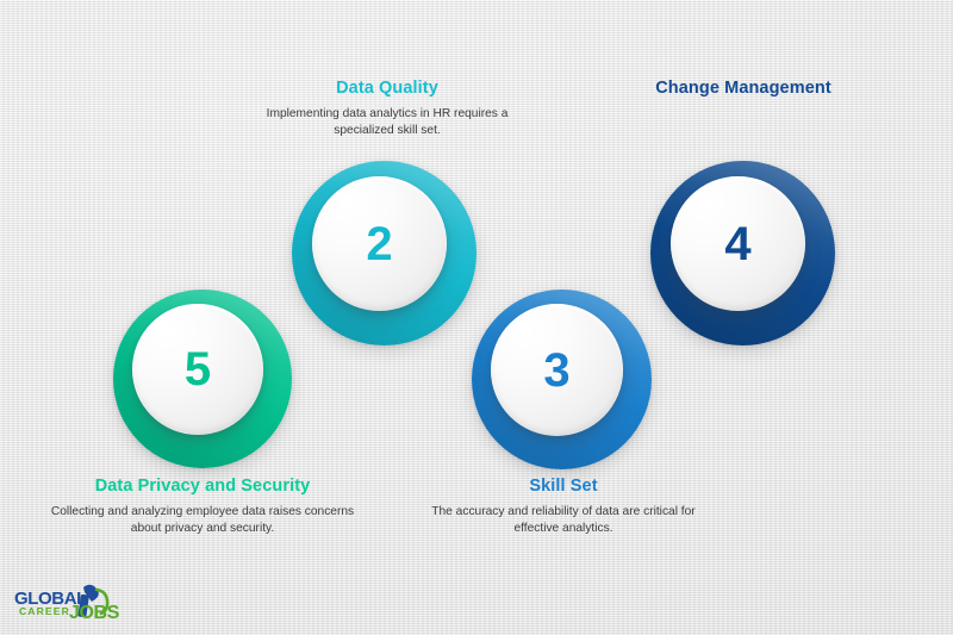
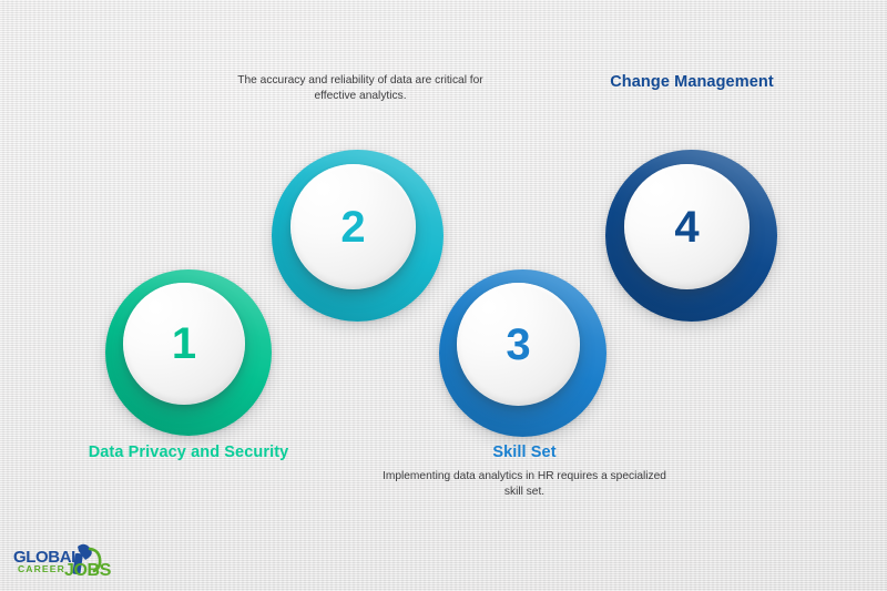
- Data Quality
- Implementing data analytics in HR requires a specialized skill set.
+ The accuracy and reliability of data are critical for effective analytics.
  2
  Change Management
  4
- 5
+ 1
  Data Privacy and Security
- Collecting and analyzing employee data raises concerns about privacy and security.
  3
  Skill Set
- The accuracy and reliability of data are critical for effective analytics.
+ Implementing data analytics in HR requires a specialized skill set.
  GLOBAL
  CAREER
  JOBS
